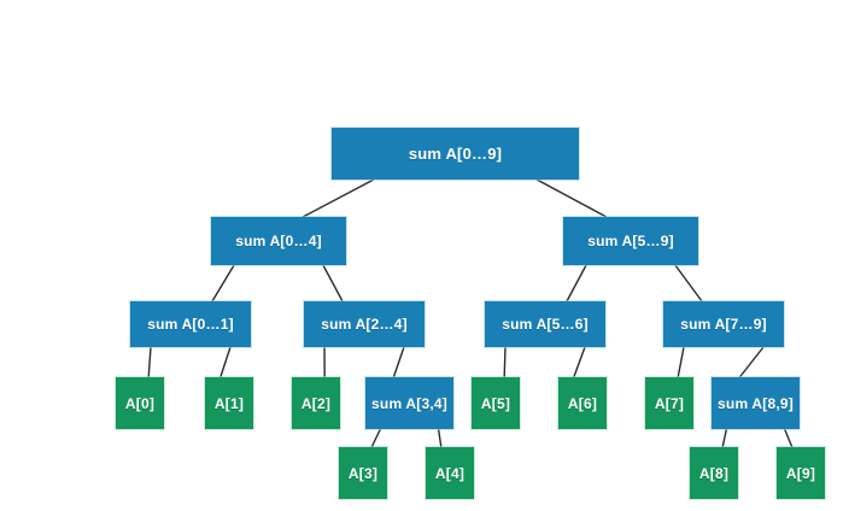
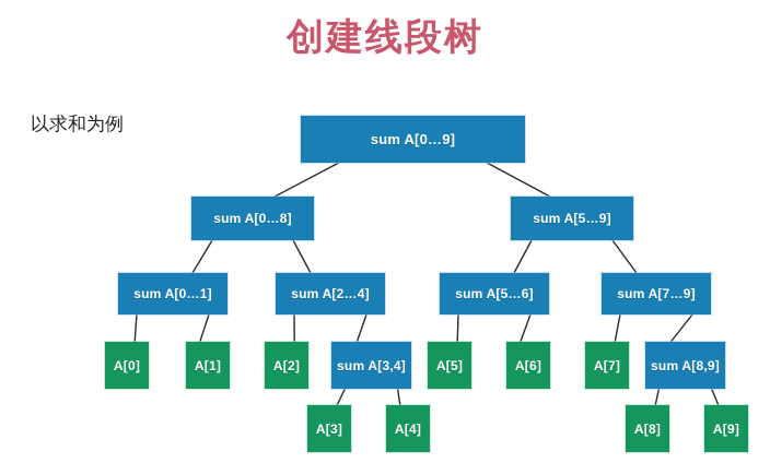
+ 创建线段树
+ 以求和为例
  sum A[0…9]
- sum A[0…4]
+ sum A[0…8]
  sum A[5…9]
  sum A[0…1]
  sum A[2…4]
  sum A[5…6]
  sum A[7…9]
  A[0]
  A[1]
  A[2]
  sum A[3,4]
  A[5]
  A[6]
  A[7]
  sum A[8,9]
  A[3]
  A[4]
  A[8]
  A[9]
